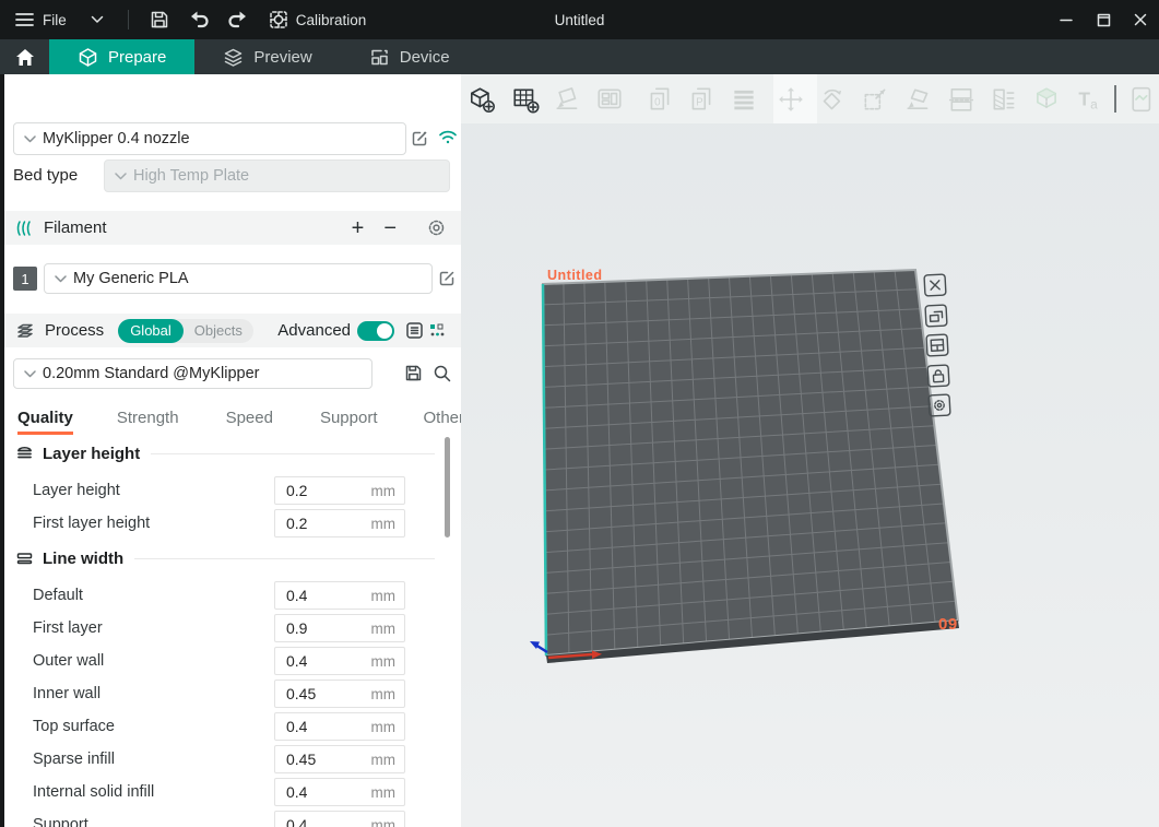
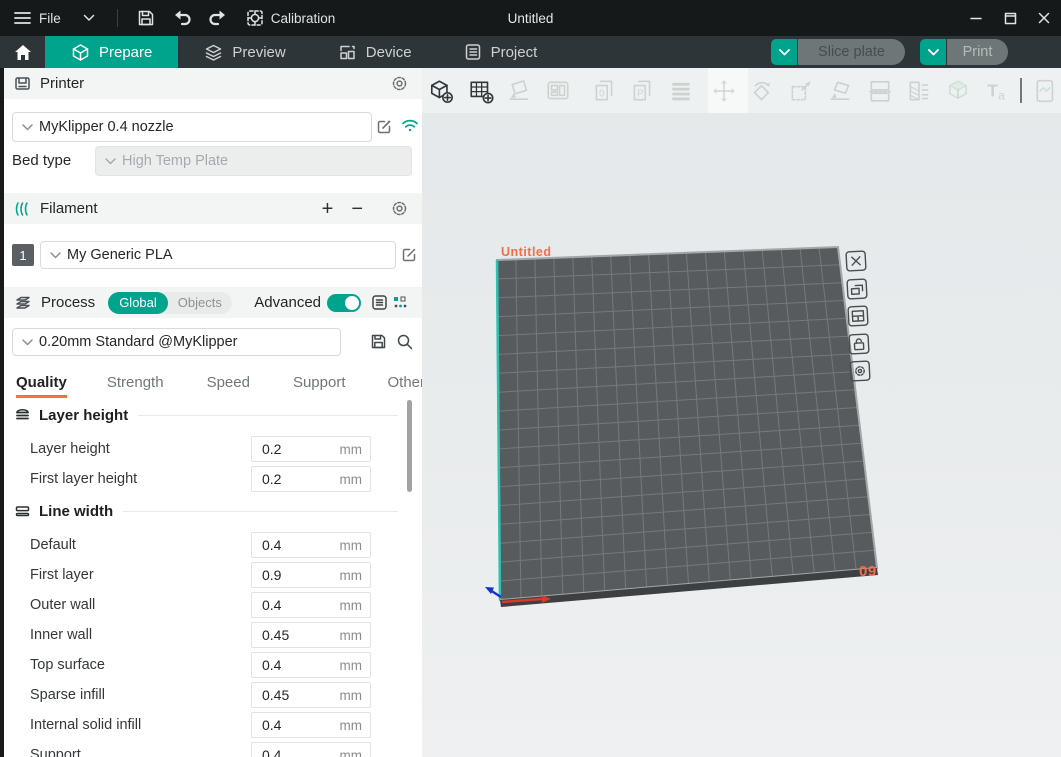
  File
  Calibration
  Untitled
  Prepare
  Preview
  Device
+ Project
+ Slice plate
+ Print
+ Printer
  MyKlipper 0.4 nozzle
  Bed type
  High Temp Plate
  Filament
  +
  −
  1
  My Generic PLA
  Process
  Global
  Objects
  Advanced
  0.20mm Standard @MyKlipper
  Quality
  Strength
  Speed
  Support
  Layer height
  Layer height
  0.2
  mm
  First layer height
  0.2
  mm
  Line width
  Default
  0.4
  mm
  First layer
  0.9
  mm
  Outer wall
  0.4
  mm
  Inner wall
  0.45
  mm
  Top surface
  0.4
  mm
  Sparse infill
  0.45
  mm
  Internal solid infill
  0.4
  mm
  Support
  0.4
  mm
  0
  P
  T
  a
  Untitled
  09
